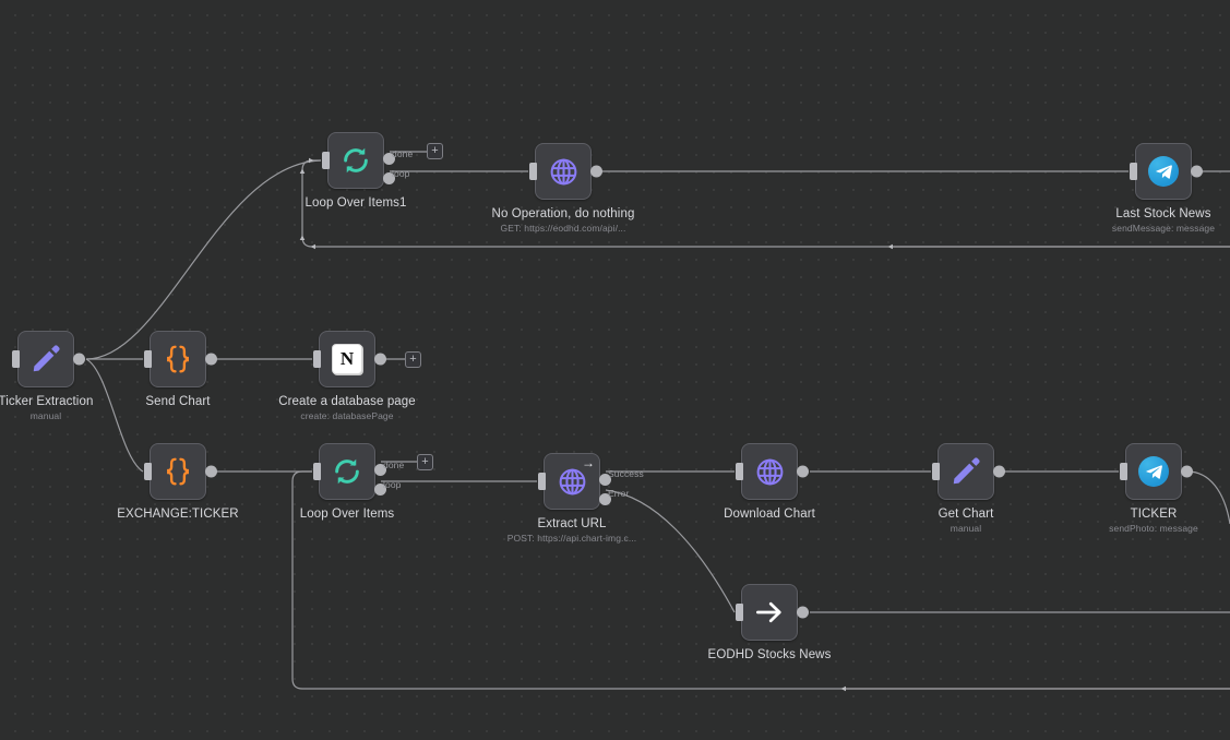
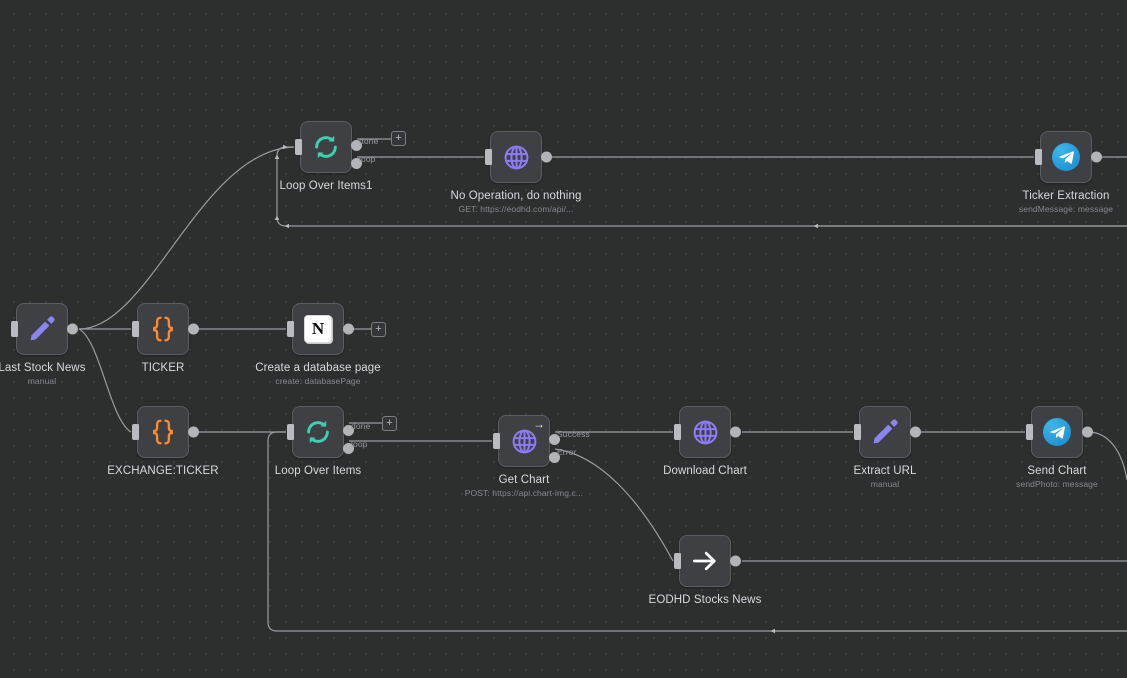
- Ticker Extraction
+ Last Stock News
  manual
- Send Chart
+ TICKER
  N
  Create a database page
  create: databasePage
  done
  loop
  Loop Over Items1
  No Operation, do nothing
  GET: https://eodhd.com/api/...
- Last Stock News
+ Ticker Extraction
  sendMessage: message
  EXCHANGE:TICKER
  done
  loop
  Loop Over Items
  →
  Success
  Error
- Extract URL
+ Get Chart
  POST: https://api.chart-img.c...
  Download Chart
- Get Chart
+ Extract URL
  manual
- TICKER
+ Send Chart
  sendPhoto: message
  EODHD Stocks News
  +
  +
  +
